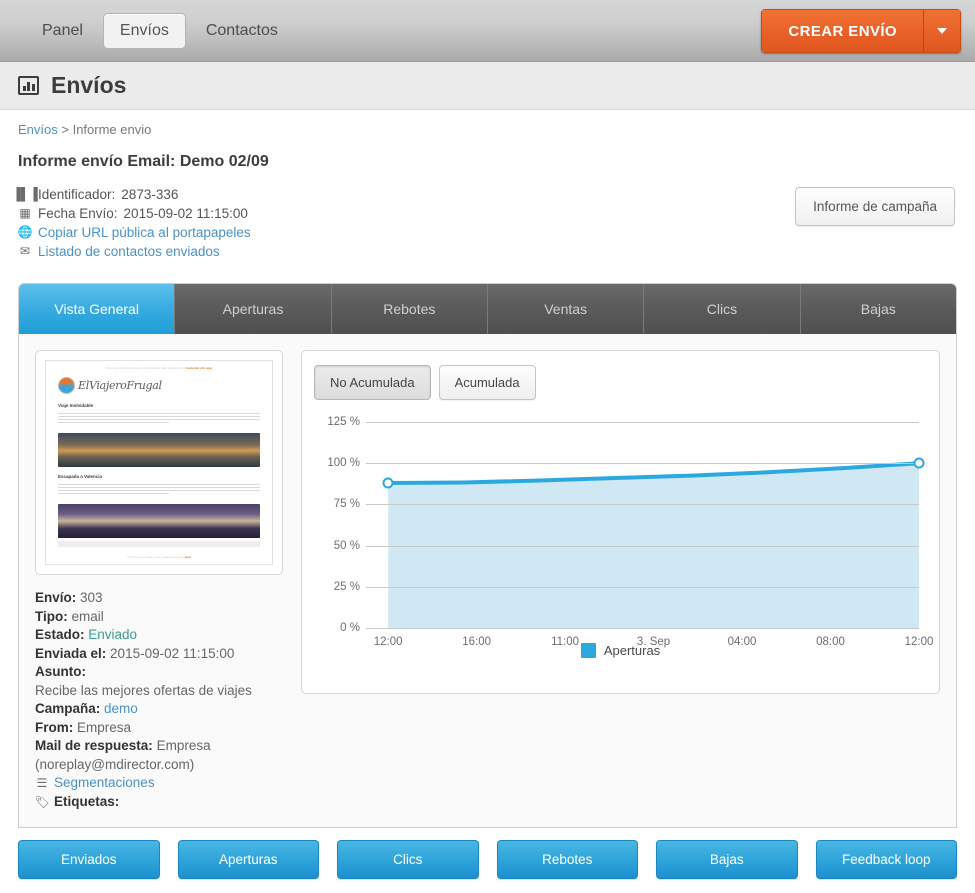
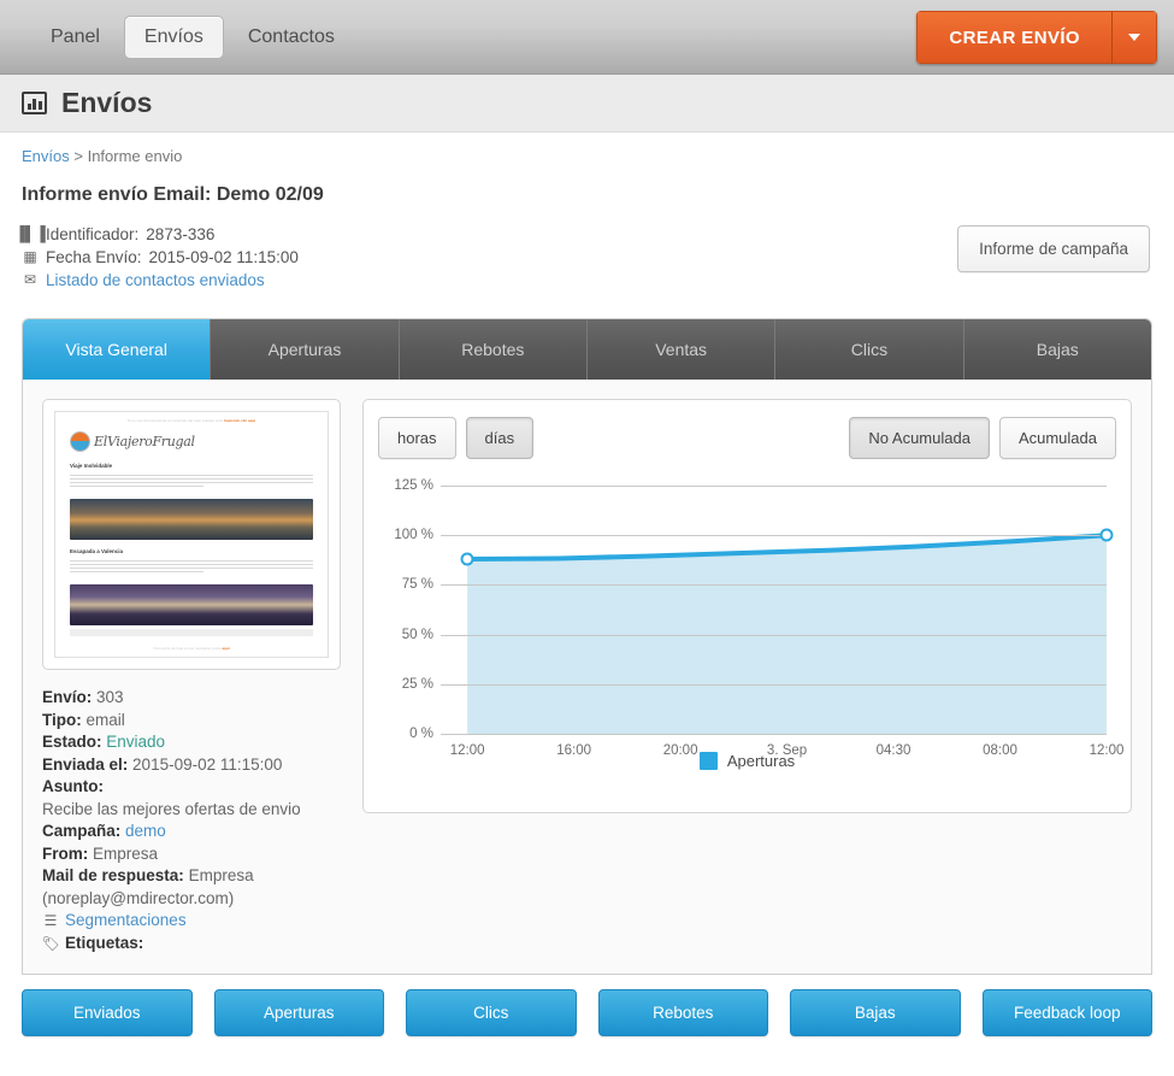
  Panel
  Envíos
  Contactos
  CREAR ENVÍO
  Envíos
  Envíos > Informe envio
  Informe envío Email: Demo 02/09
  ▐▌▐
  Identificador:
  2873-336
  ▦
  Fecha Envío:
  2015-09-02 11:15:00
- 🌐
- Copiar URL pública al portapapeles
  ✉
  Listado de contactos enviados
  Informe de campaña
  Vista General
  Aperturas
  Rebotes
  Ventas
  Clics
  Bajas
  ElViajeroFrugal
  Envío: 303
  Tipo: email
  Estado: Enviado
  Enviada el: 2015-09-02 11:15:00
  Asunto:
- Recibe las mejores ofertas de viajes
+ Recibe las mejores ofertas de envio
  Campaña: demo
  From: Empresa
  Mail de respuesta: Empresa (noreplay@mdirector.com)
  ☰
  Segmentaciones
  🏷
  Etiquetas:
+ horas
+ días
  No Acumulada
  Acumulada
  0 %
  25 %
  50 %
  75 %
  100 %
  125 %
  12:00
  16:00
- 11:00
+ 20:00
  3. Sep
- 04:00
+ 04:30
  08:00
  12:00
  Aperturas
  Enviados
  Aperturas
  Clics
  Rebotes
  Bajas
  Feedback loop
